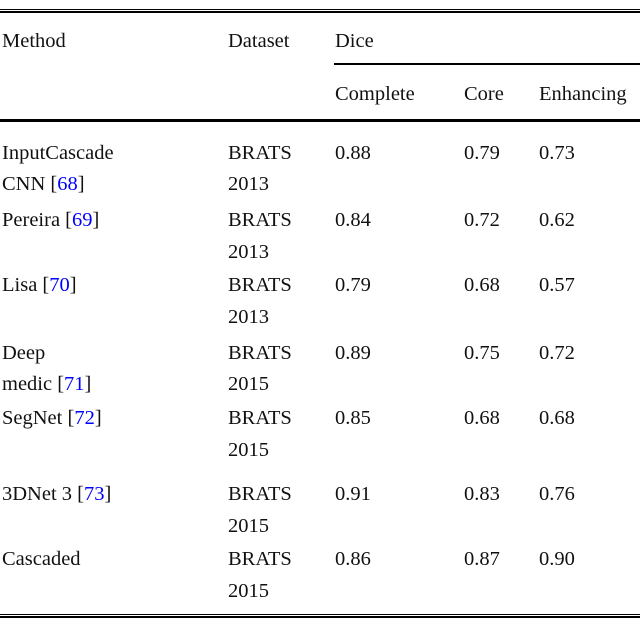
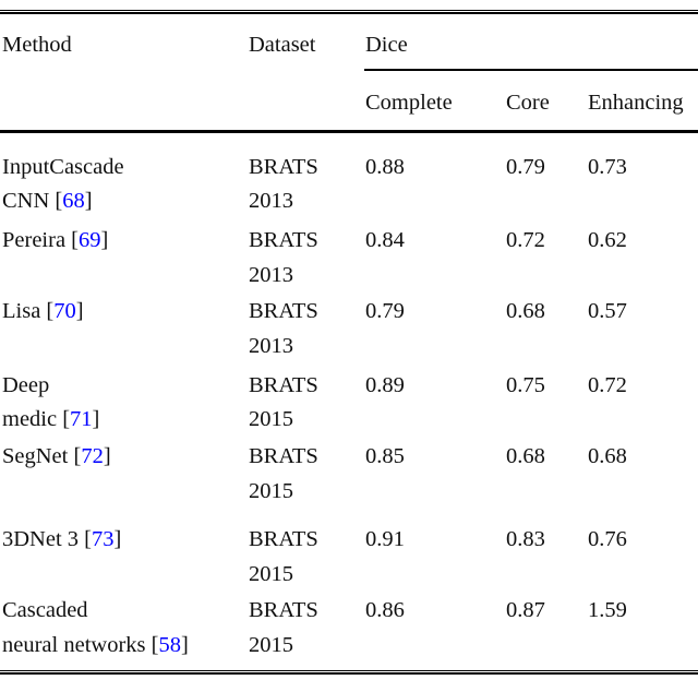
  Method
  Dataset
  Dice
  Complete
  Core
  Enhancing
  InputCascade
  CNN [68]
  BRATS
  2013
  0.88
  0.79
  0.73
  Pereira [69]
  BRATS
  2013
  0.84
  0.72
  0.62
  Lisa [70]
  BRATS
  2013
  0.79
  0.68
  0.57
  Deep
  medic [71]
  BRATS
  2015
  0.89
  0.75
  0.72
  SegNet [72]
  BRATS
  2015
  0.85
  0.68
  0.68
  3DNet 3 [73]
  BRATS
  2015
  0.91
  0.83
  0.76
  Cascaded
+ neural networks [58]
  BRATS
  2015
  0.86
  0.87
- 0.90
+ 1.59
